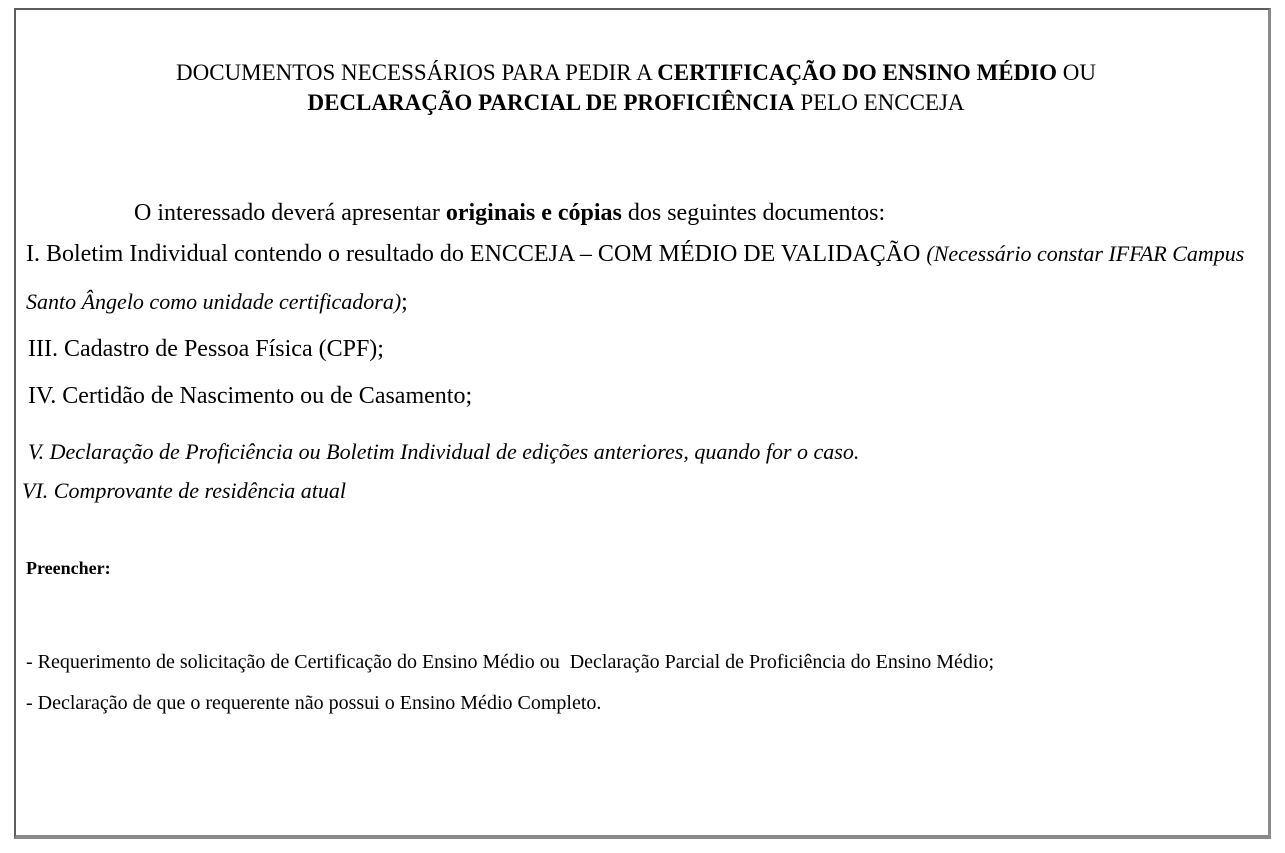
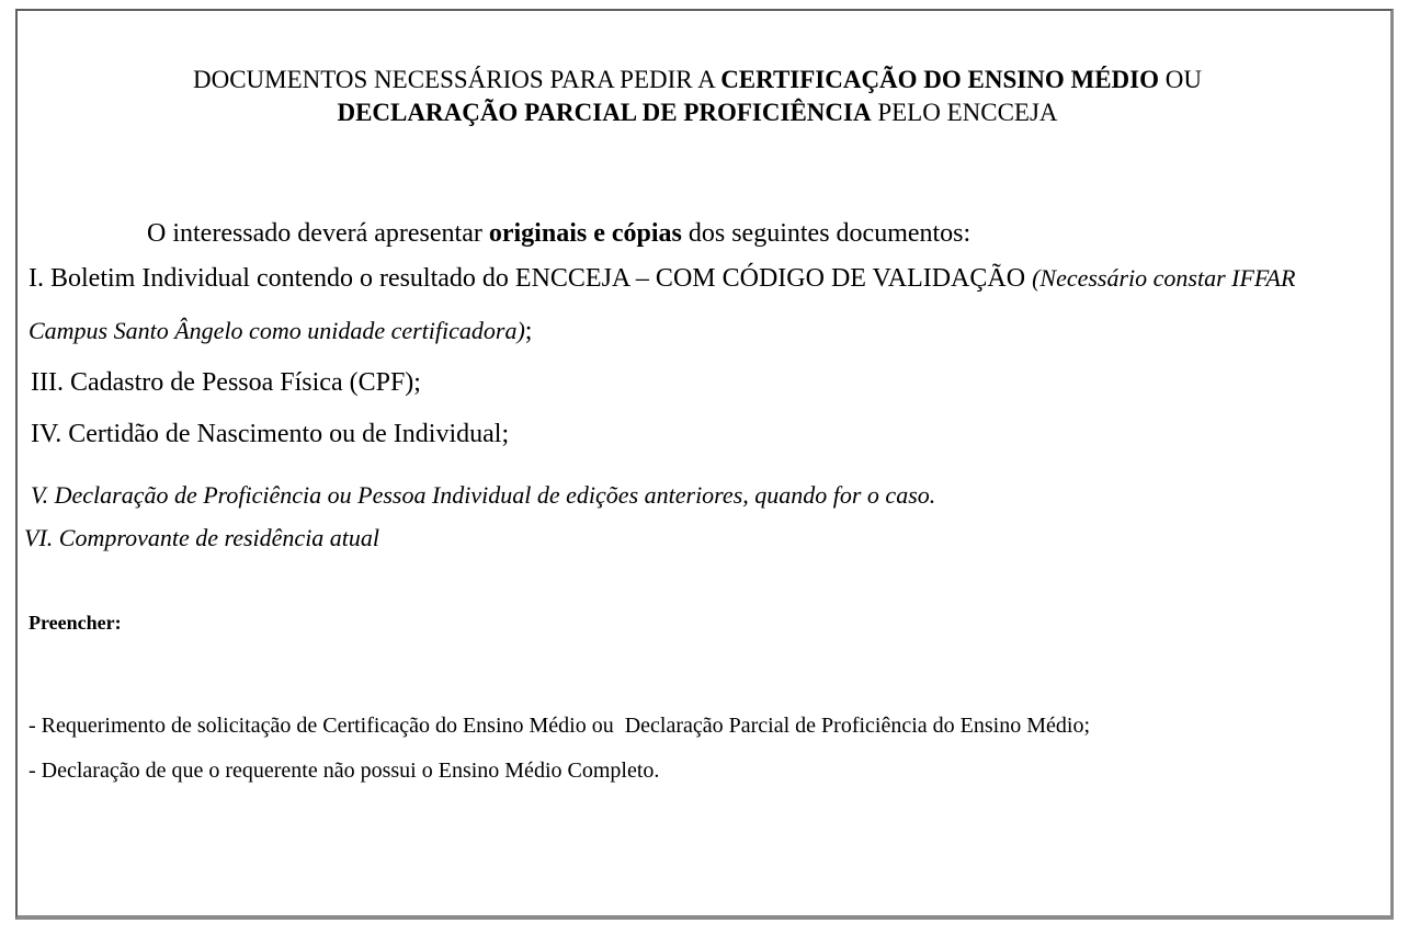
  DOCUMENTOS NECESSÁRIOS PARA PEDIR A CERTIFICAÇÃO DO ENSINO MÉDIO OU
  DECLARAÇÃO PARCIAL DE PROFICIÊNCIA PELO ENCCEJA
  O interessado deverá apresentar originais e cópias dos seguintes documentos:
- I. Boletim Individual contendo o resultado do ENCCEJA – COM MÉDIO DE VALIDAÇÃO (Necessário constar IFFAR Campus Santo Ângelo como unidade certificadora);
+ I. Boletim Individual contendo o resultado do ENCCEJA – COM CÓDIGO DE VALIDAÇÃO (Necessário constar IFFAR Campus Santo Ângelo como unidade certificadora);
  III. Cadastro de Pessoa Física (CPF);
- IV. Certidão de Nascimento ou de Casamento;
+ IV. Certidão de Nascimento ou de Individual;
- V. Declaração de Proficiência ou Boletim Individual de edições anteriores, quando for o caso.
+ V. Declaração de Proficiência ou Pessoa Individual de edições anteriores, quando for o caso.
  VI. Comprovante de residência atual
  Preencher:
  - Requerimento de solicitação de Certificação do Ensino Médio ou Declaração Parcial de Proficiência do Ensino Médio;
  - Declaração de que o requerente não possui o Ensino Médio Completo.
